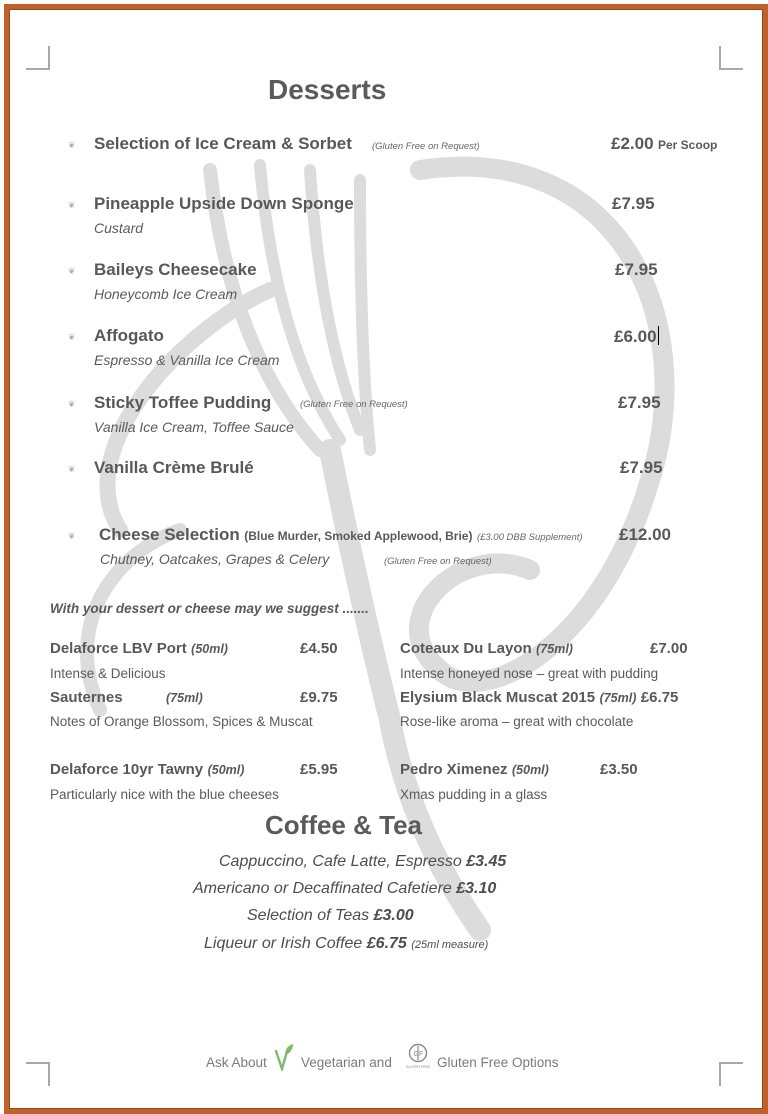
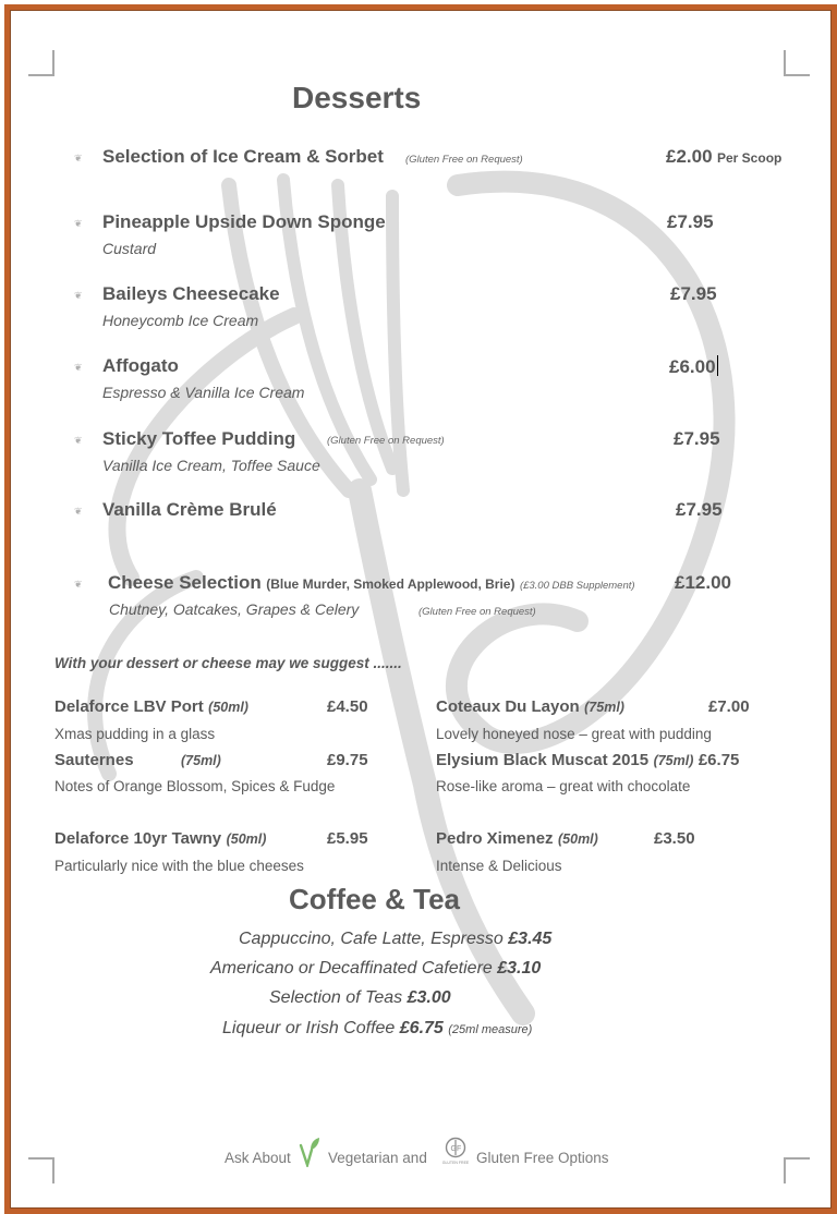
  Desserts
  ❦
  Selection of Ice Cream & Sorbet
  (Gluten Free on Request)
  £2.00 Per Scoop
  ❦
  Pineapple Upside Down Sponge
  Custard
  £7.95
  ❦
  Baileys Cheesecake
  Honeycomb Ice Cream
  £7.95
  ❦
  Affogato
  Espresso & Vanilla Ice Cream
  £6.00
  ❦
  Sticky Toffee Pudding
  (Gluten Free on Request)
  Vanilla Ice Cream, Toffee Sauce
  £7.95
  ❦
  Vanilla Crème Brulé
  £7.95
  ❦
  Cheese Selection (Blue Murder, Smoked Applewood, Brie) (£3.00 DBB Supplement)
  Chutney, Oatcakes, Grapes & Celery
  (Gluten Free on Request)
  £12.00
  With your dessert or cheese may we suggest .......
  Delaforce LBV Port (50ml)
  £4.50
- Intense & Delicious
+ Xmas pudding in a glass
  Sauternes
  (75ml)
  £9.75
- Notes of Orange Blossom, Spices & Muscat
+ Notes of Orange Blossom, Spices & Fudge
  Coteaux Du Layon (75ml)
  £7.00
- Intense honeyed nose – great with pudding
+ Lovely honeyed nose – great with pudding
  Elysium Black Muscat 2015 (75ml) £6.75
  Rose-like aroma – great with chocolate
  Delaforce 10yr Tawny (50ml)
  £5.95
  Particularly nice with the blue cheeses
  Pedro Ximenez (50ml)
  £3.50
- Xmas pudding in a glass
+ Intense & Delicious
  Coffee & Tea
  Cappuccino, Cafe Latte, Espresso £3.45
  Americano or Decaffinated Cafetiere £3.10
  Selection of Teas £3.00
  Liqueur or Irish Coffee £6.75 (25ml measure)
  Ask About
  Vegetarian and
  Gluten Free Options
